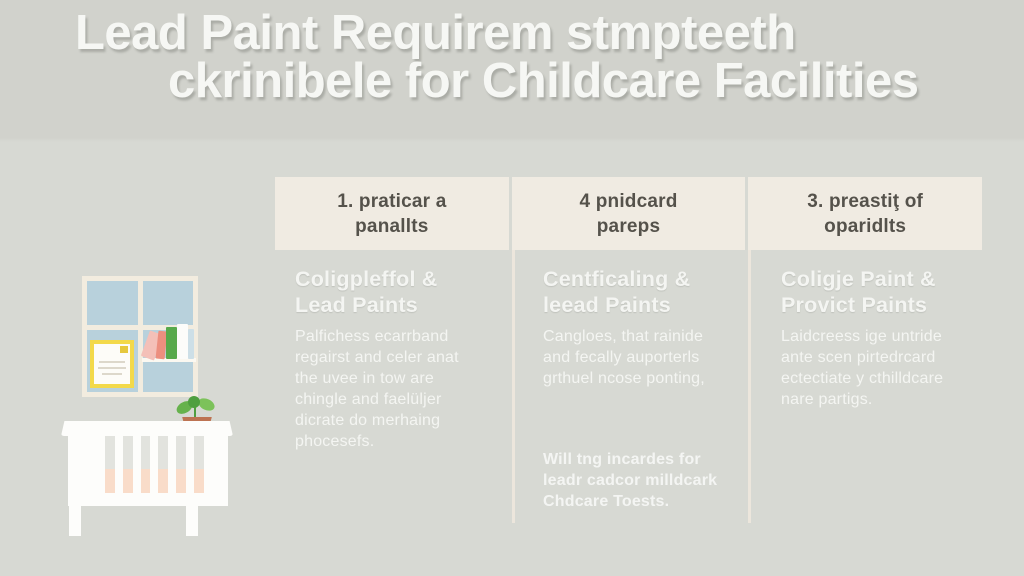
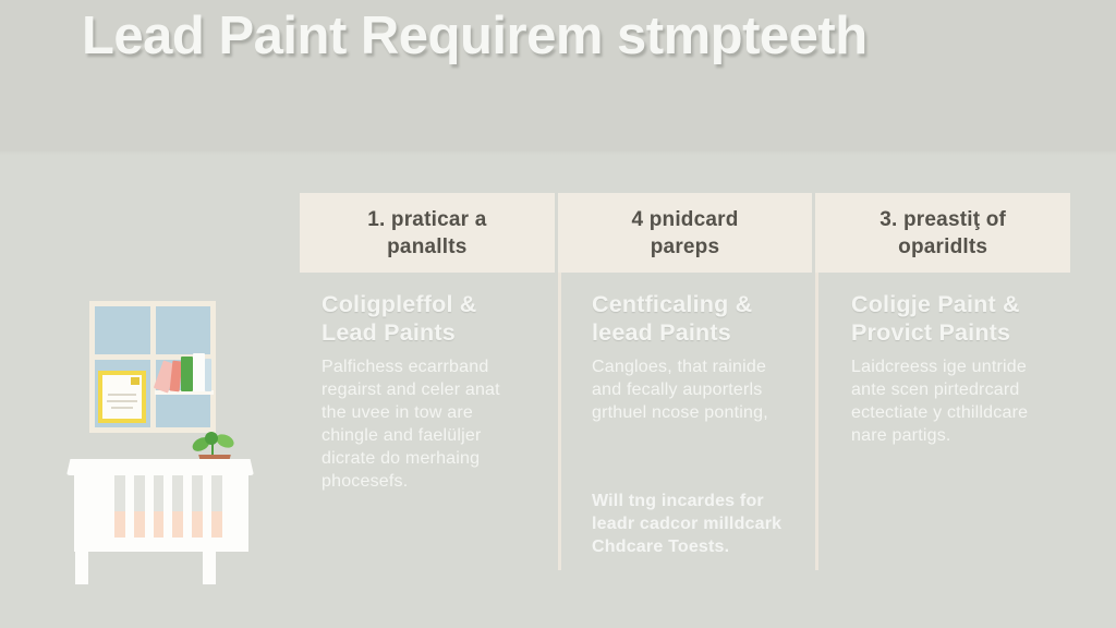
  Lead Paint Requirem stmpteeth
- ckrinibele for Childcare Facilities
  1. praticar a
  panallts
  4 pnidcard
  pareps
  3. preastiţ of
  oparidlts
  Coligpleffol &
  Lead Paints
  Palfichess ecarrband
  regairst and celer anat
  the uvee in tow are
  chingle and faelüljer
  dicrate do merhaing
  phocesefs.
  Centficaling &
  leead Paints
  Cangloes, that rainide
  and fecally auporterls
  grthuel ncose ponting,
  Will tng incardes for
  leadr cadcor milldcark
  Chdcare Toests.
  Coligje Paint &
  Provict Paints
  Laidcreess ige untride
  ante scen pirtedrcard
  ectectiate y cthilldcare
  nare partigs.
